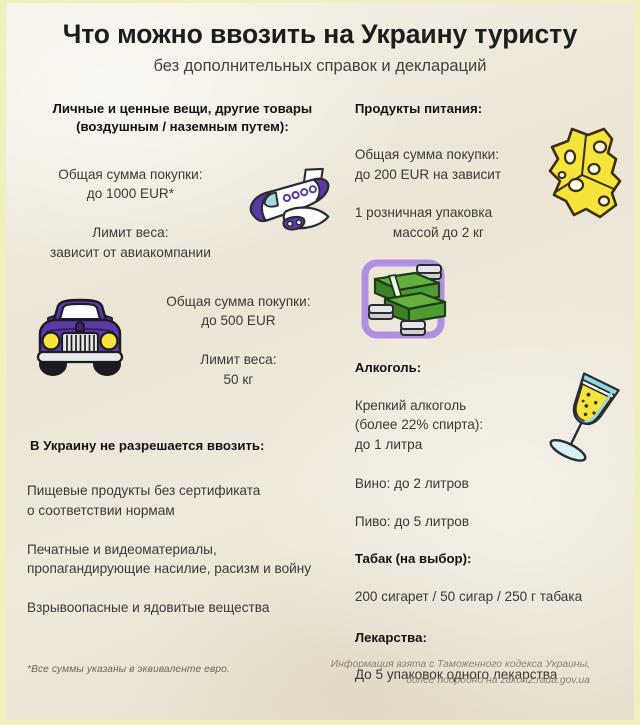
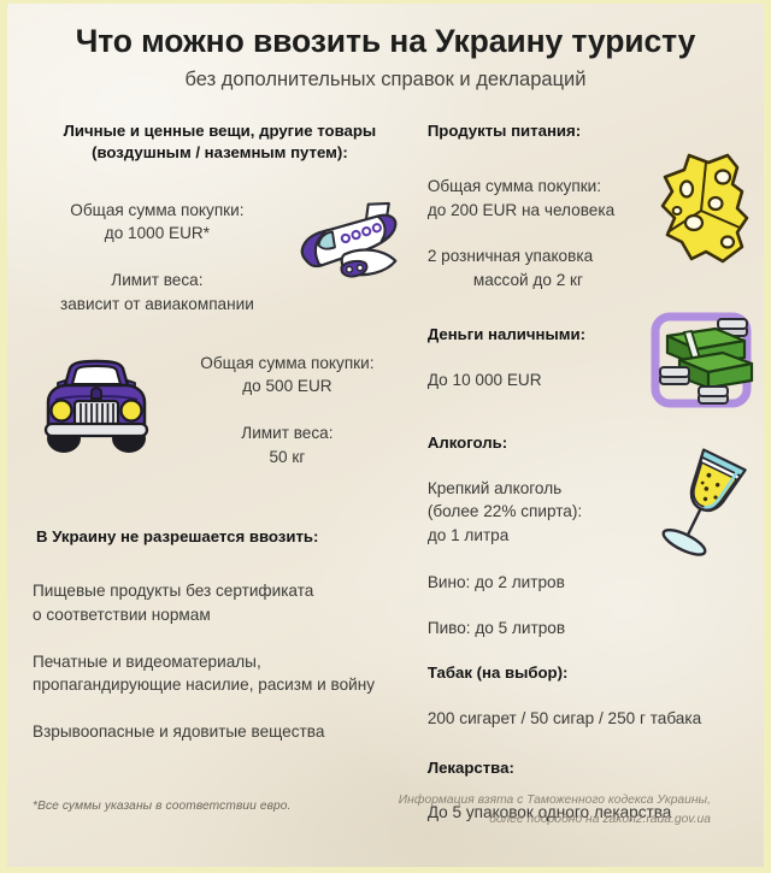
  Что можно ввозить на Украину туристу
  без дополнительных справок и деклараций
  Личные и ценные вещи, другие товары
  (воздушным / наземным путем):
  Общая сумма покупки:
  до 1000 EUR*
  Лимит веса:
  зависит от авиакомпании
  Общая сумма покупки:
  до 500 EUR
  Лимит веса:
  50 кг
  В Украину не разрешается ввозить:
  Пищевые продукты без сертификата
  о соответствии нормам
  Печатные и видеоматериалы,
  пропагандирующие насилие, расизм и войну
  Взрывоопасные и ядовитые вещества
- *Все суммы указаны в эквиваленте евро.
+ *Все суммы указаны в соответствии евро.
  Продукты питания:
  Общая сумма покупки:
- до 200 EUR на зависит
+ до 200 EUR на человека
- 1 розничная упаковка
+ 2 розничная упаковка
  массой до 2 кг
+ Деньги наличными:
+ До 10 000 EUR
  Алкоголь:
  Крепкий алкоголь
  (более 22% спирта):
  до 1 литра
  Вино: до 2 литров
  Пиво: до 5 литров
  Табак (на выбор):
  200 сигарет / 50 сигар / 250 г табака
  Лекарства:
  До 5 упаковок одного лекарства
  Информация взята с Таможенного кодекса Украины,
  более подробно на zakon2.rada.gov.ua
